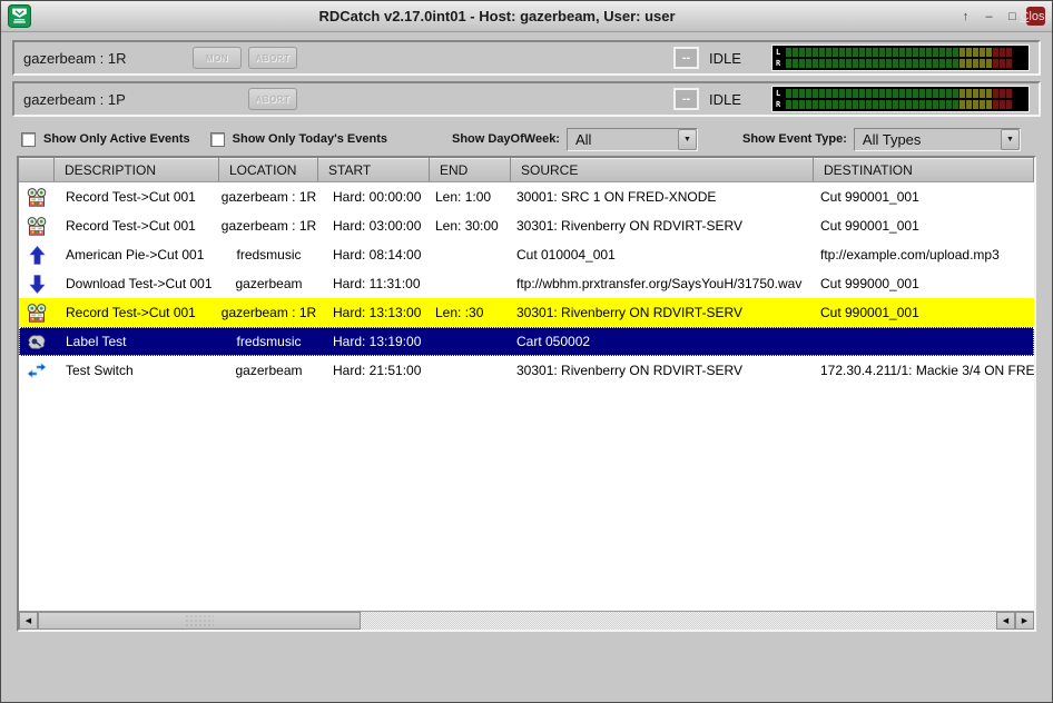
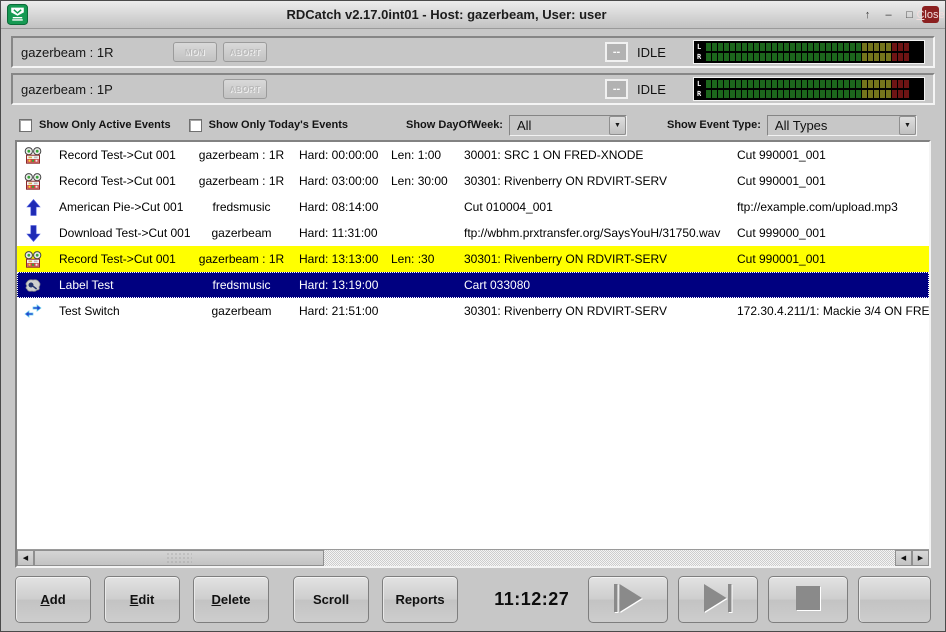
  RDCatch v2.17.0int01 - Host: gazerbeam, User: user
  ↑
  –
  □
  C
  lose
  gazerbeam : 1R
  MON
  ABORT
  --
  IDLE
  L
  R
  gazerbeam : 1P
  ABORT
  --
  IDLE
  L
  R
  Show Only Active Events
  Show Only Today's Events
  Show DayOfWeek:
  All
  Show Event Type:
  All Types
- DESCRIPTION
- LOCATION
- START
- END
- SOURCE
- DESTINATION
  Record Test->Cut 001
  gazerbeam : 1R
  Hard: 00:00:00
  Len: 1:00
  30001: SRC 1 ON FRED-XNODE
  Cut 990001_001
  Record Test->Cut 001
  gazerbeam : 1R
  Hard: 03:00:00
  Len: 30:00
  30301: Rivenberry ON RDVIRT-SERV
  Cut 990001_001
  American Pie->Cut 001
  fredsmusic
  Hard: 08:14:00
  Cut 010004_001
  ftp://example.com/upload.mp3
  Download Test->Cut 001
  gazerbeam
  Hard: 11:31:00
  ftp://wbhm.prxtransfer.org/SaysYouH/31750.wav
  Cut 999000_001
  Record Test->Cut 001
  gazerbeam : 1R
  Hard: 13:13:00
  Len: :30
  30301: Rivenberry ON RDVIRT-SERV
  Cut 990001_001
  Label Test
  fredsmusic
  Hard: 13:19:00
- Cart 050002
+ Cart 033080
  Test Switch
  gazerbeam
  Hard: 21:51:00
  30301: Rivenberry ON RDVIRT-SERV
  172.30.4.211/1: Mackie 3/4 ON FRE
+ Add
+ Edit
+ Delete
+ Scroll
+ Reports
+ 11:12:27
